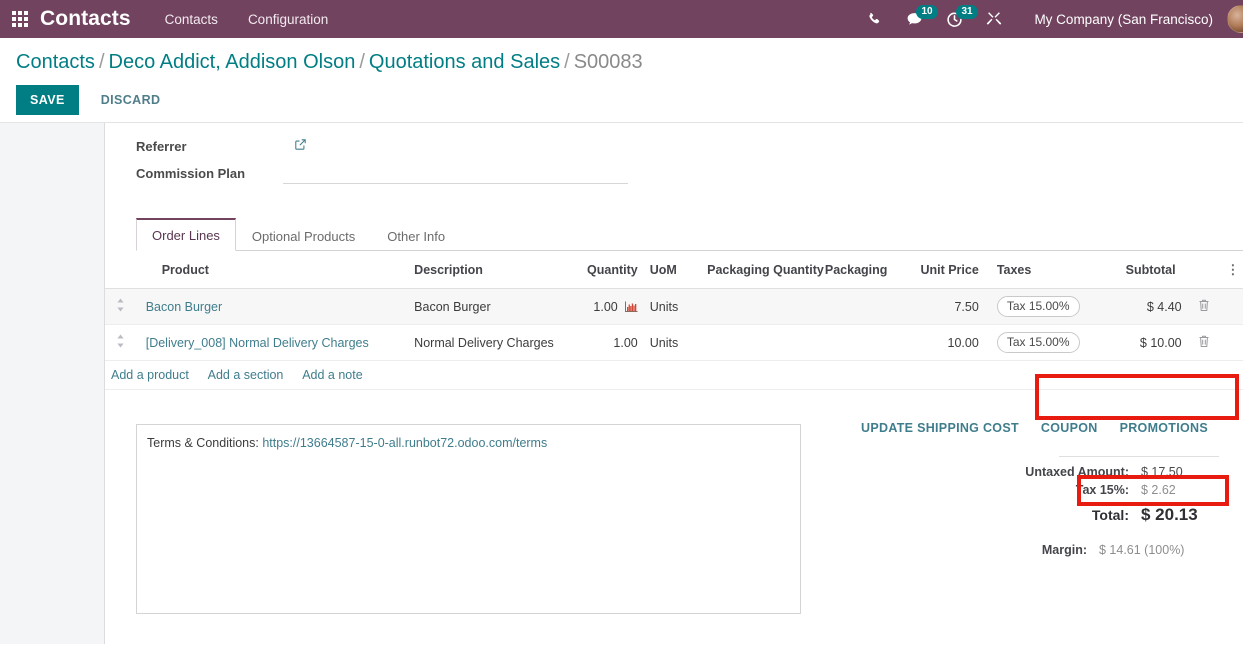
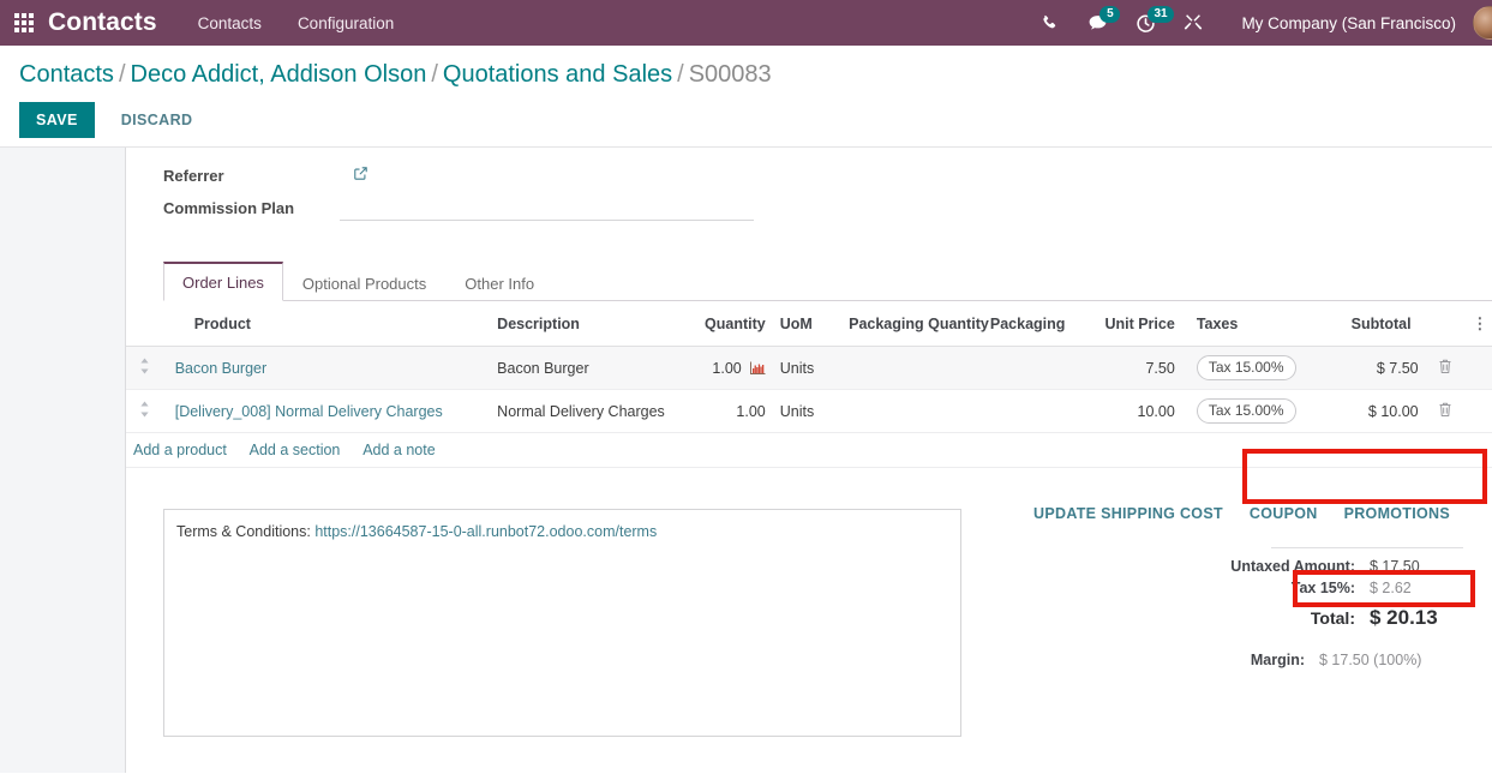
  Contacts
  Contacts
  Configuration
- 10
+ 5
  31
  My Company (San Francisco)
  Contacts / Deco Addict, Addison Olson / Quotations and Sales / S00083
  SAVE
  DISCARD
  Referrer
  Commission Plan
  Order Lines
  Optional Products
  Other Info
  	Product	Description	Quantity	UoM	Packaging Quantity	Packaging	Unit Price	Taxes	Subtotal		⋮
- 	Bacon Burger	Bacon Burger	1.00	Units			7.50	Tax 15.00%	$ 4.40
+ 	Bacon Burger	Bacon Burger	1.00	Units			7.50	Tax 15.00%	$ 7.50
  	[Delivery_008] Normal Delivery Charges	Normal Delivery Charges	1.00	Units			10.00	Tax 15.00%	$ 10.00
  Add a product Add a section Add a note
  Terms & Conditions: https://13664587-15-0-all.runbot72.odoo.com/terms
  UPDATE SHIPPING COST
  COUPON
  PROMOTIONS
  Untaxed Amount:
  $ 17.50
  Tax 15%:
  $ 2.62
  Total:
  $ 20.13
  Margin:
- $ 14.61 (100%)
+ $ 17.50 (100%)
